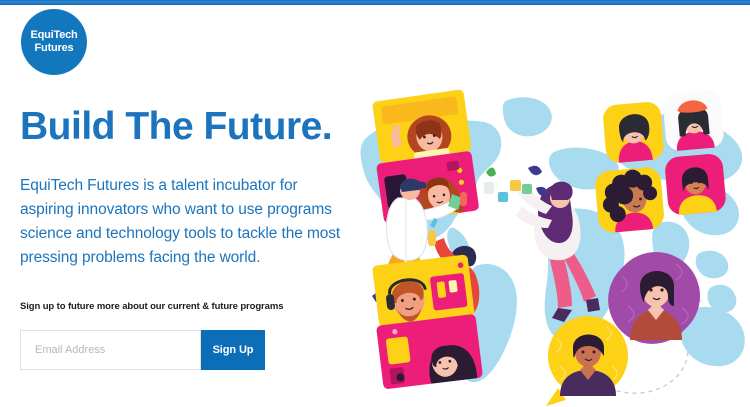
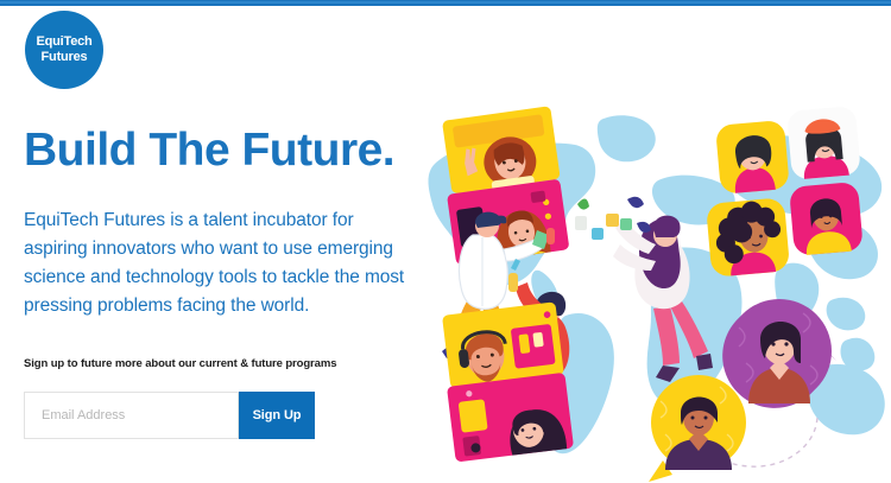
  EquiTech
  Futures
  Build The Future.
- EquiTech Futures is a talent incubator for aspiring innovators who want to use programs science and technology tools to tackle the most pressing problems facing the world.
+ EquiTech Futures is a talent incubator for aspiring innovators who want to use emerging science and technology tools to tackle the most pressing problems facing the world.
  Sign up to future more about our current & future programs
  Email Address
  Sign Up
